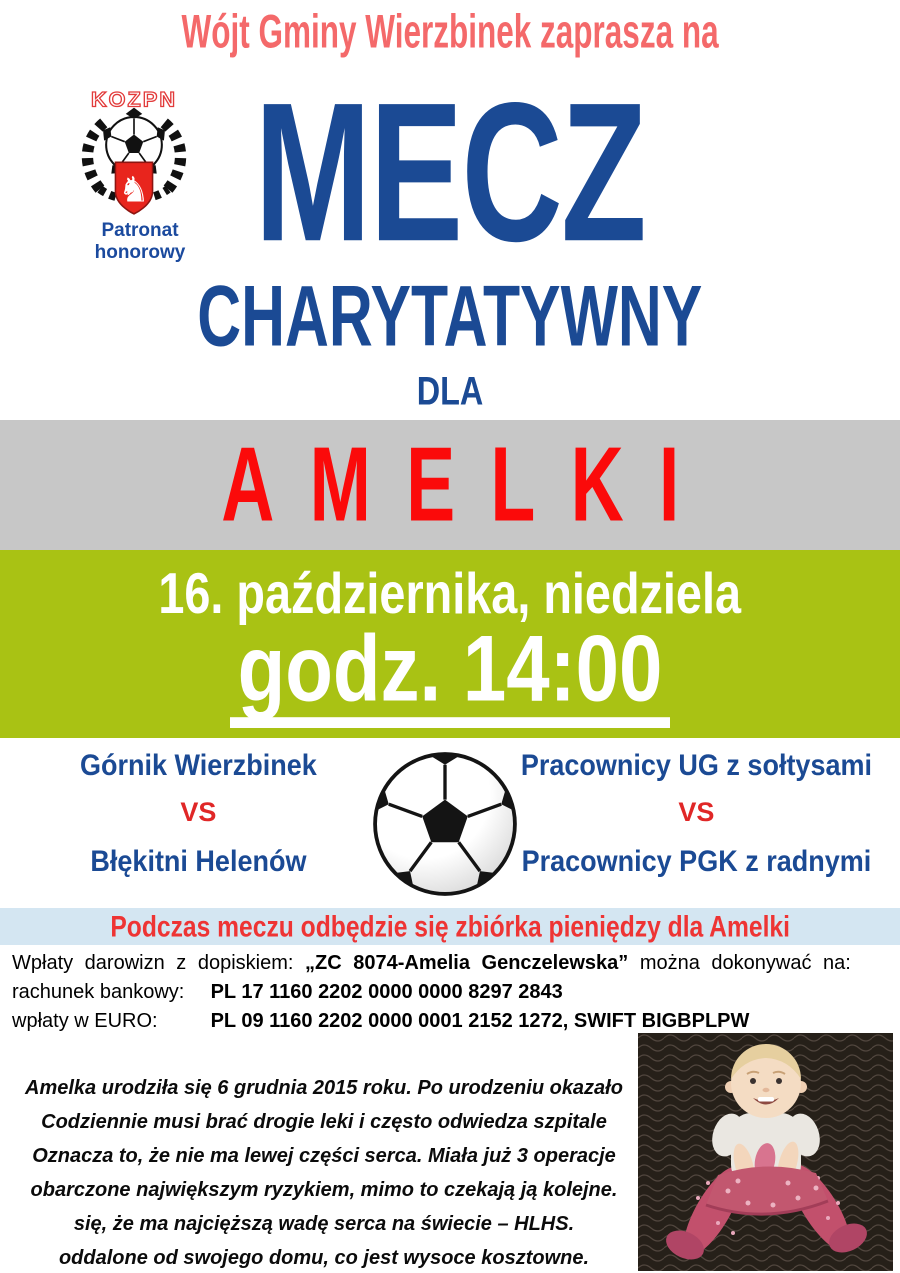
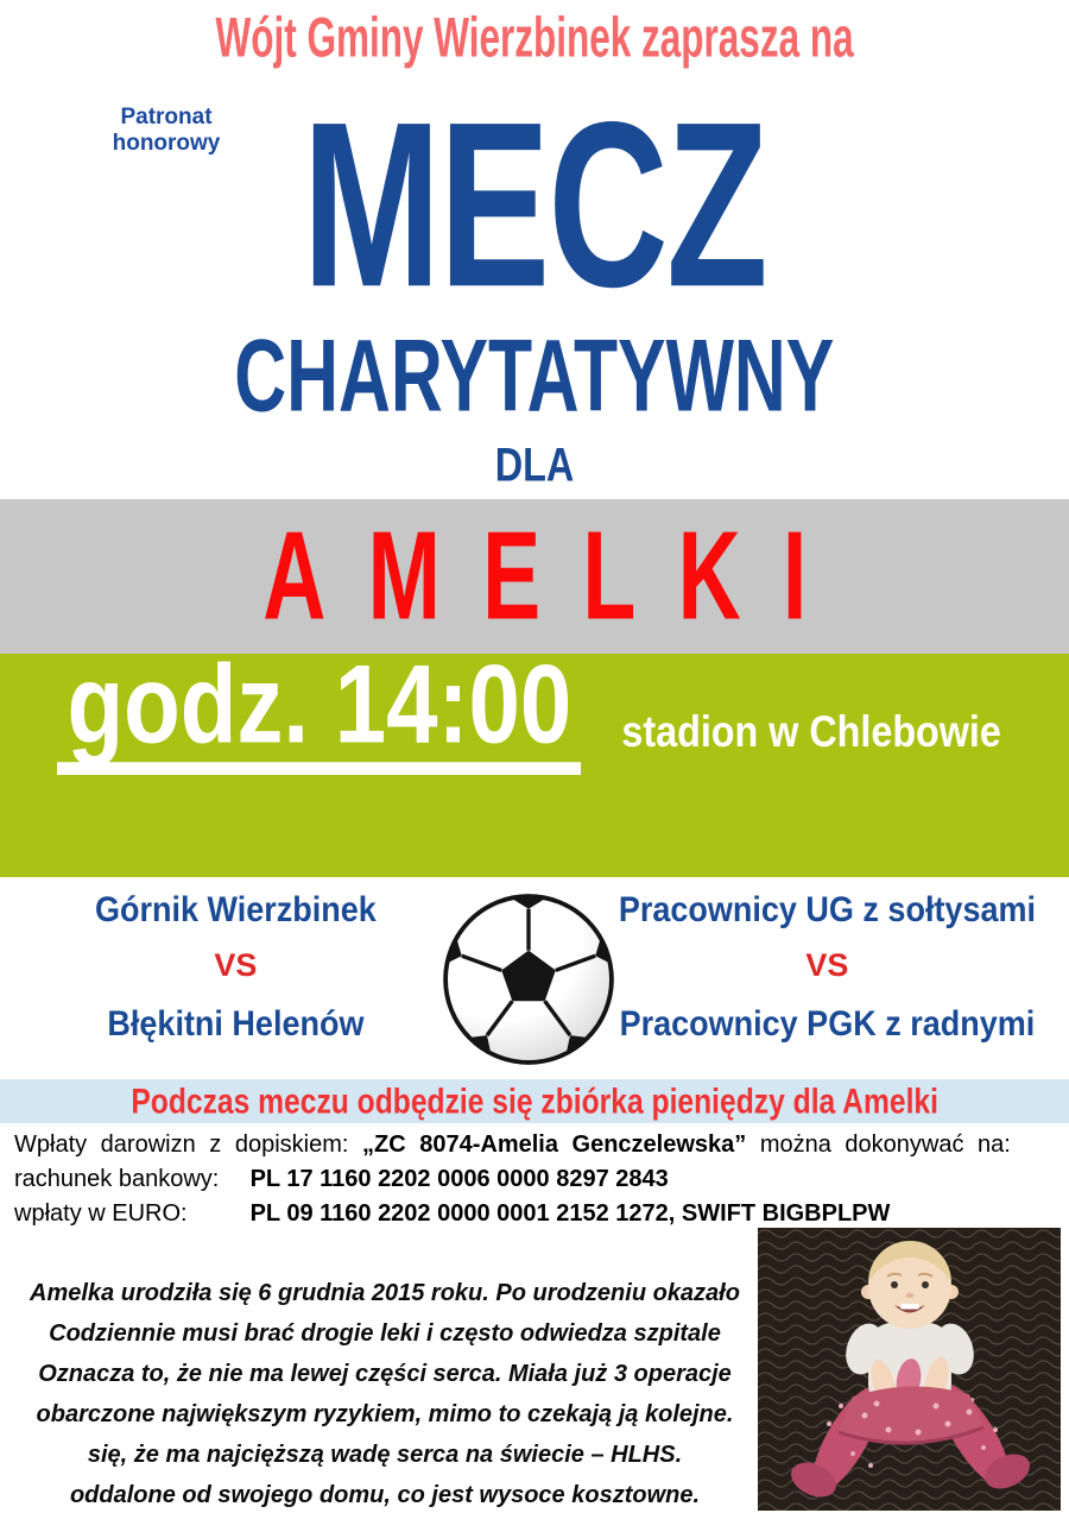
  Wójt Gminy Wierzbinek zaprasza na
- KOZPN
- ♞
  Patronat honorowy
  MECZ
  CHARYTATYWNY
  DLA
  AMELKI
- 16. października, niedziela
  godz. 14:00
+ stadion w Chlebowie
  Górnik Wierzbinek
  VS
  Błękitni Helenów
  Pracownicy UG z sołtysami
  VS
  Pracownicy PGK z radnymi
  Podczas meczu odbędzie się zbiórka pieniędzy dla Amelki
  Wpłaty darowizn z dopiskiem: „ZC 8074-Amelia Genczelewska” można dokonywać na:
- rachunek bankowy: PL 17 1160 2202 0000 0000 8297 2843
+ rachunek bankowy: PL 17 1160 2202 0006 0000 8297 2843
  wpłaty w EURO: PL 09 1160 2202 0000 0001 2152 1272, SWIFT BIGBPLPW
  Amelka urodziła się 6 grudnia 2015 roku. Po urodzeniu okazało
  Codziennie musi brać drogie leki i często odwiedza szpitale
  Oznacza to, że nie ma lewej części serca. Miała już 3 operacje
  obarczone największym ryzykiem, mimo to czekają ją kolejne.
  się, że ma najcięższą wadę serca na świecie – HLHS.
  oddalone od swojego domu, co jest wysoce kosztowne.
